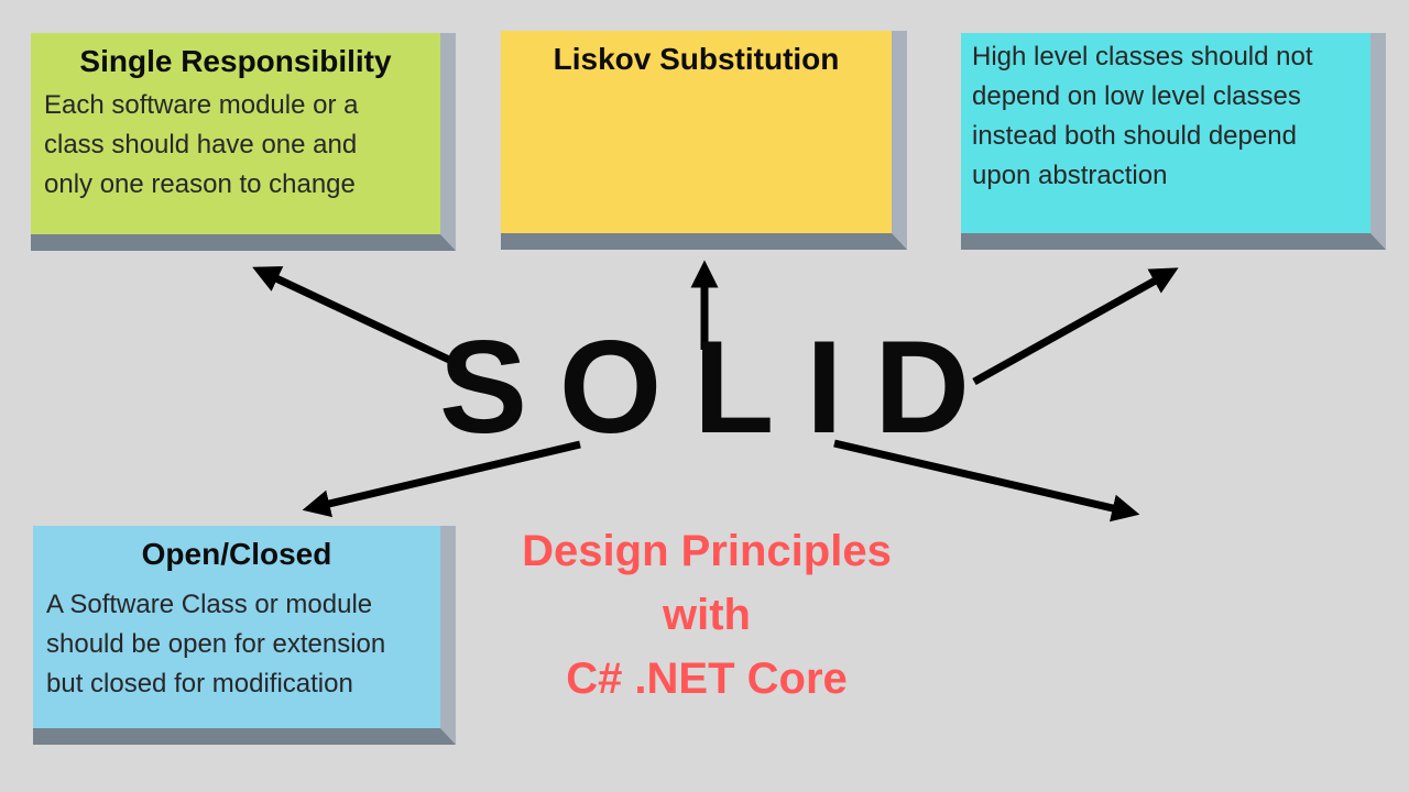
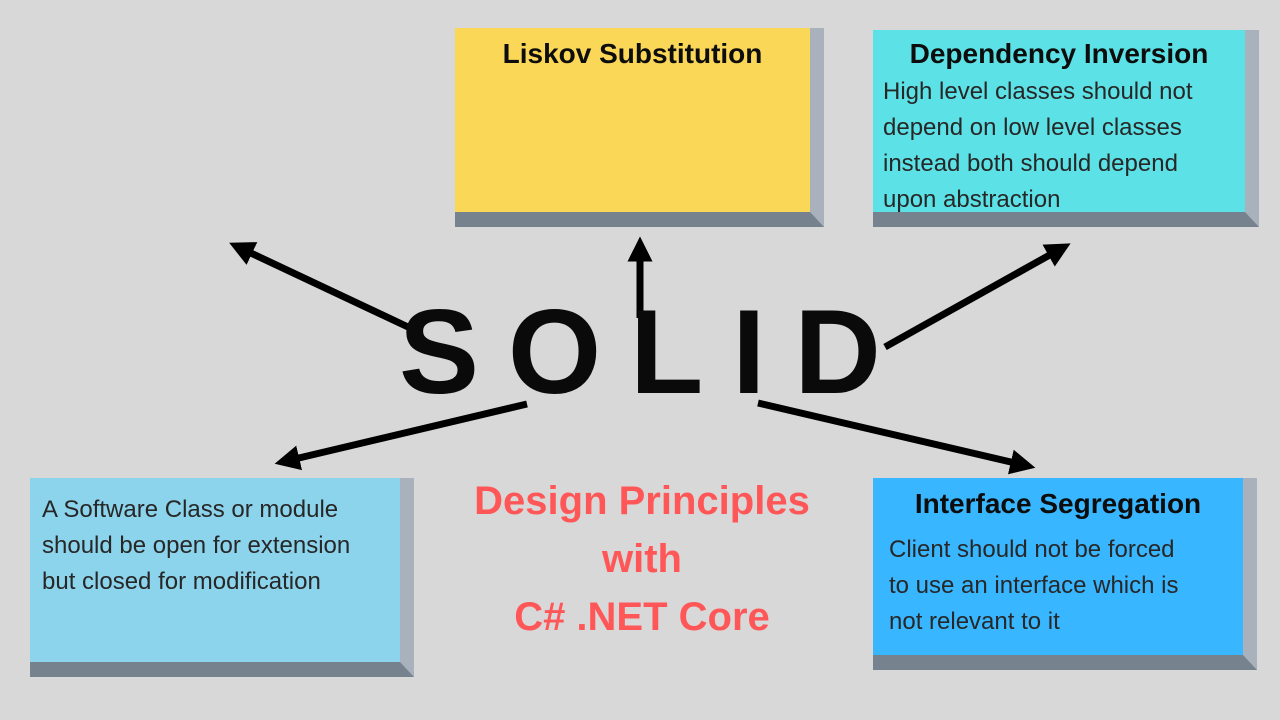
  SOLID
  Design Principles
  with
  C# .NET Core
- Single Responsibility
- Each software module or a
- class should have one and
- only one reason to change
  Liskov Substitution
+ Dependency Inversion
  High level classes should not
  depend on low level classes
  instead both should depend
  upon abstraction
- Open/Closed
  A Software Class or module
  should be open for extension
  but closed for modification
+ Interface Segregation
+ Client should not be forced
+ to use an interface which is
+ not relevant to it
